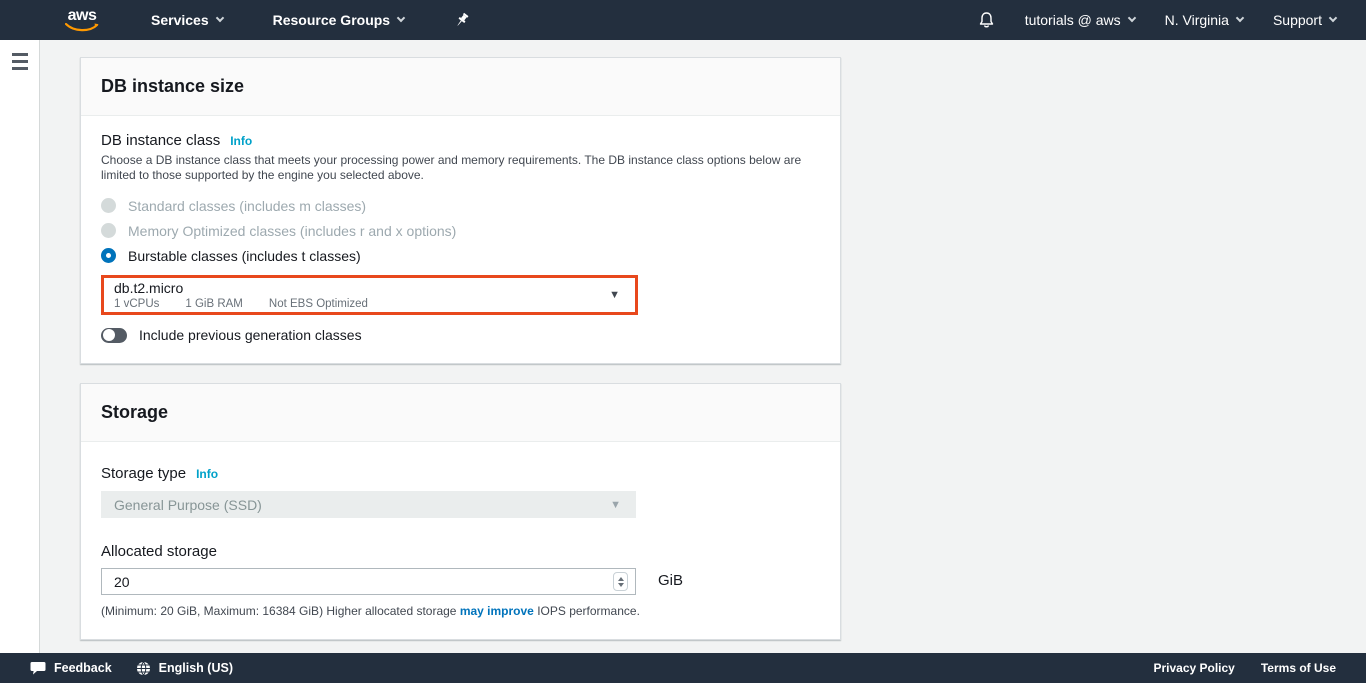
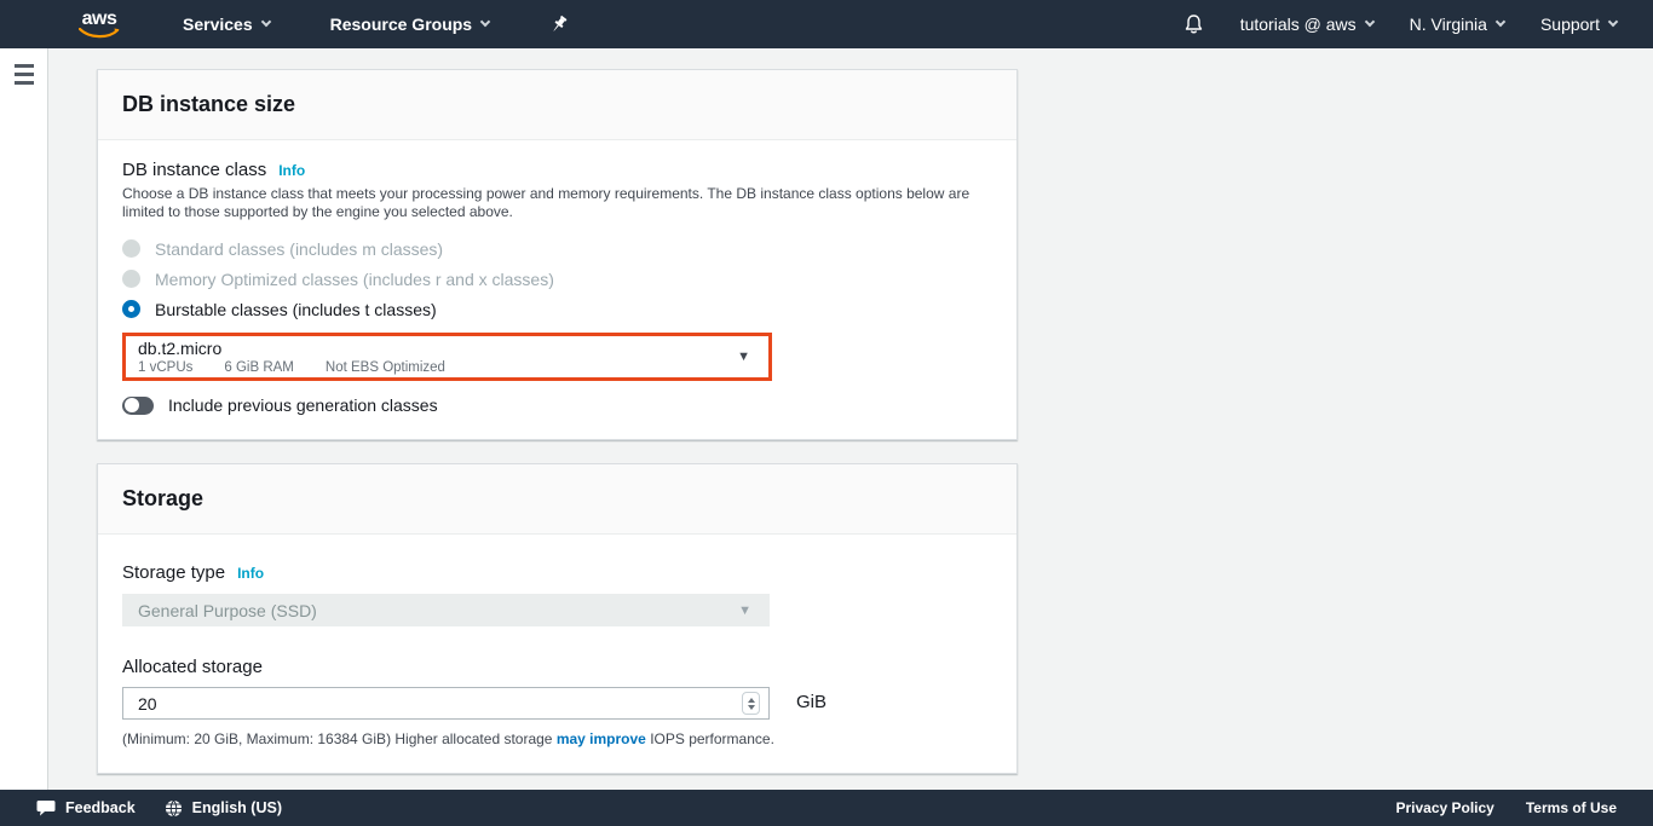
  aws
  Services
  Resource Groups
  tutorials @ aws
  N. Virginia
  Support
  DB instance size
  DB instance class
  Info
  Choose a DB instance class that meets your processing power and memory requirements. The DB instance class options below are limited to those supported by the engine you selected above.
  Standard classes (includes m classes)
- Memory Optimized classes (includes r and x options)
+ Memory Optimized classes (includes r and x classes)
  Burstable classes (includes t classes)
  db.t2.micro
  1 vCPUs
- 1 GiB RAM
+ 6 GiB RAM
  Not EBS Optimized
  ▼
  Include previous generation classes
  Storage
  Storage type
  Info
  General Purpose (SSD)
  ▼
  Allocated storage
  20
  GiB
  (Minimum: 20 GiB, Maximum: 16384 GiB) Higher allocated storage may improve IOPS performance.
  Feedback
  English (US)
  Privacy Policy
  Terms of Use
